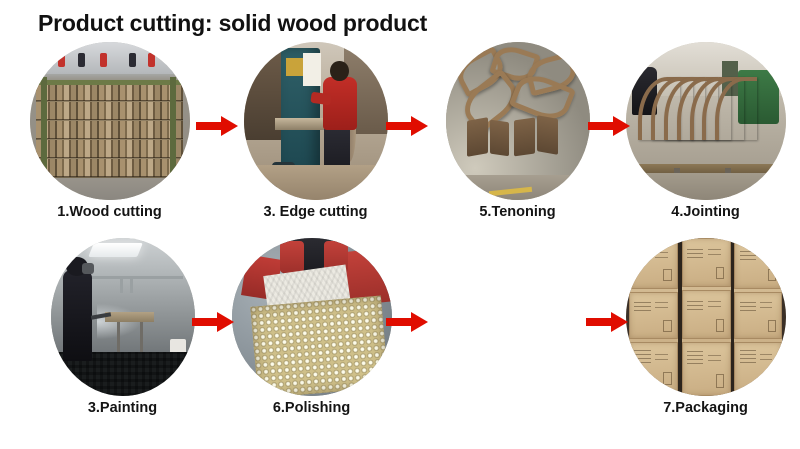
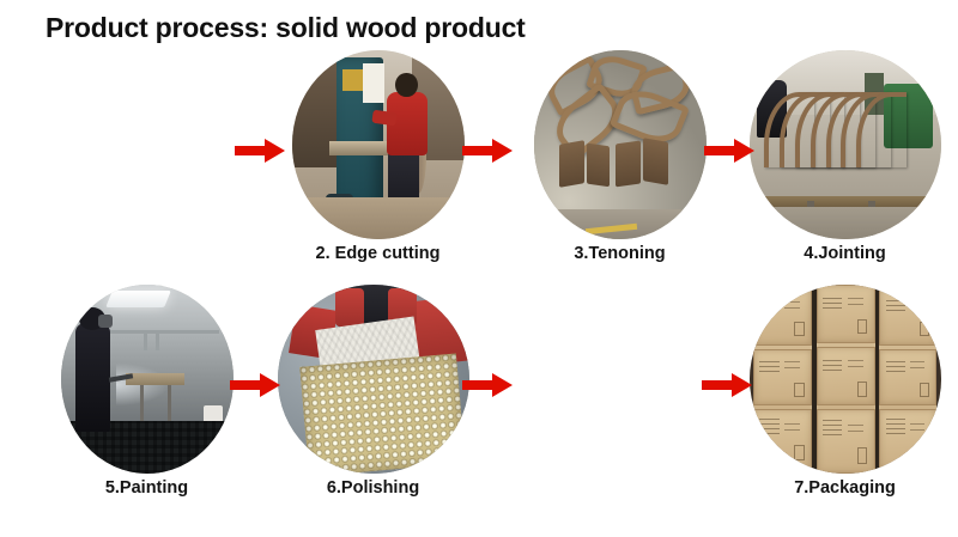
- Product cutting: solid wood product
+ Product process: solid wood product
- 1.Wood cutting
- 3. Edge cutting
+ 2. Edge cutting
- 5.Tenoning
+ 3.Tenoning
  4.Jointing
- 3.Painting
+ 5.Painting
  6.Polishing
  7.Packaging
